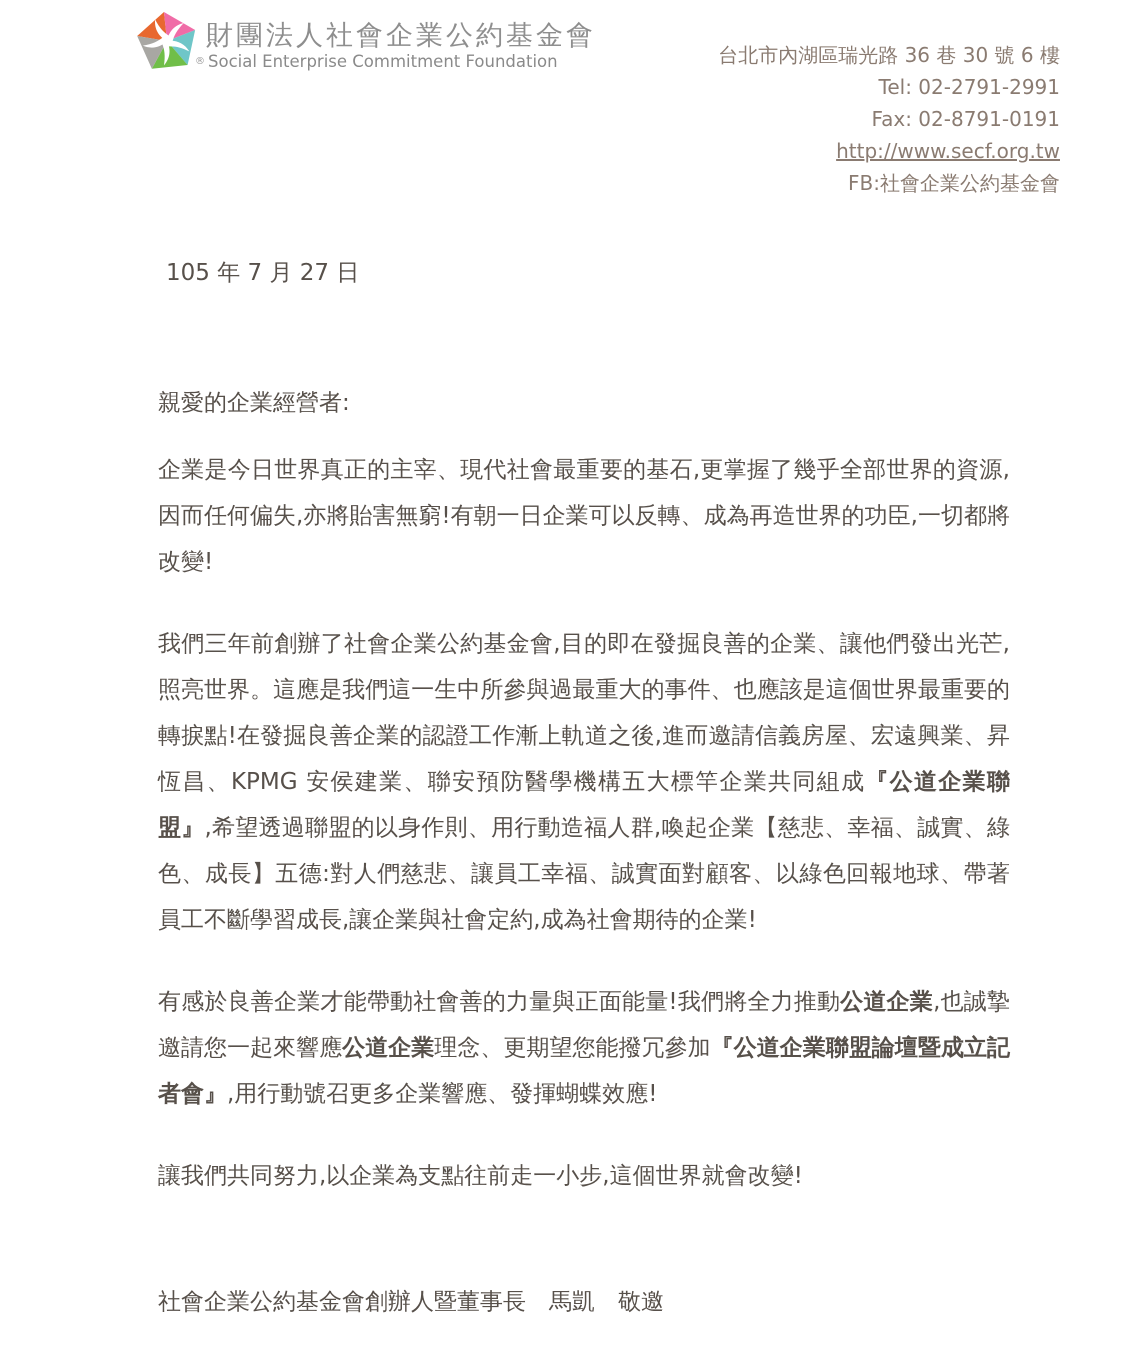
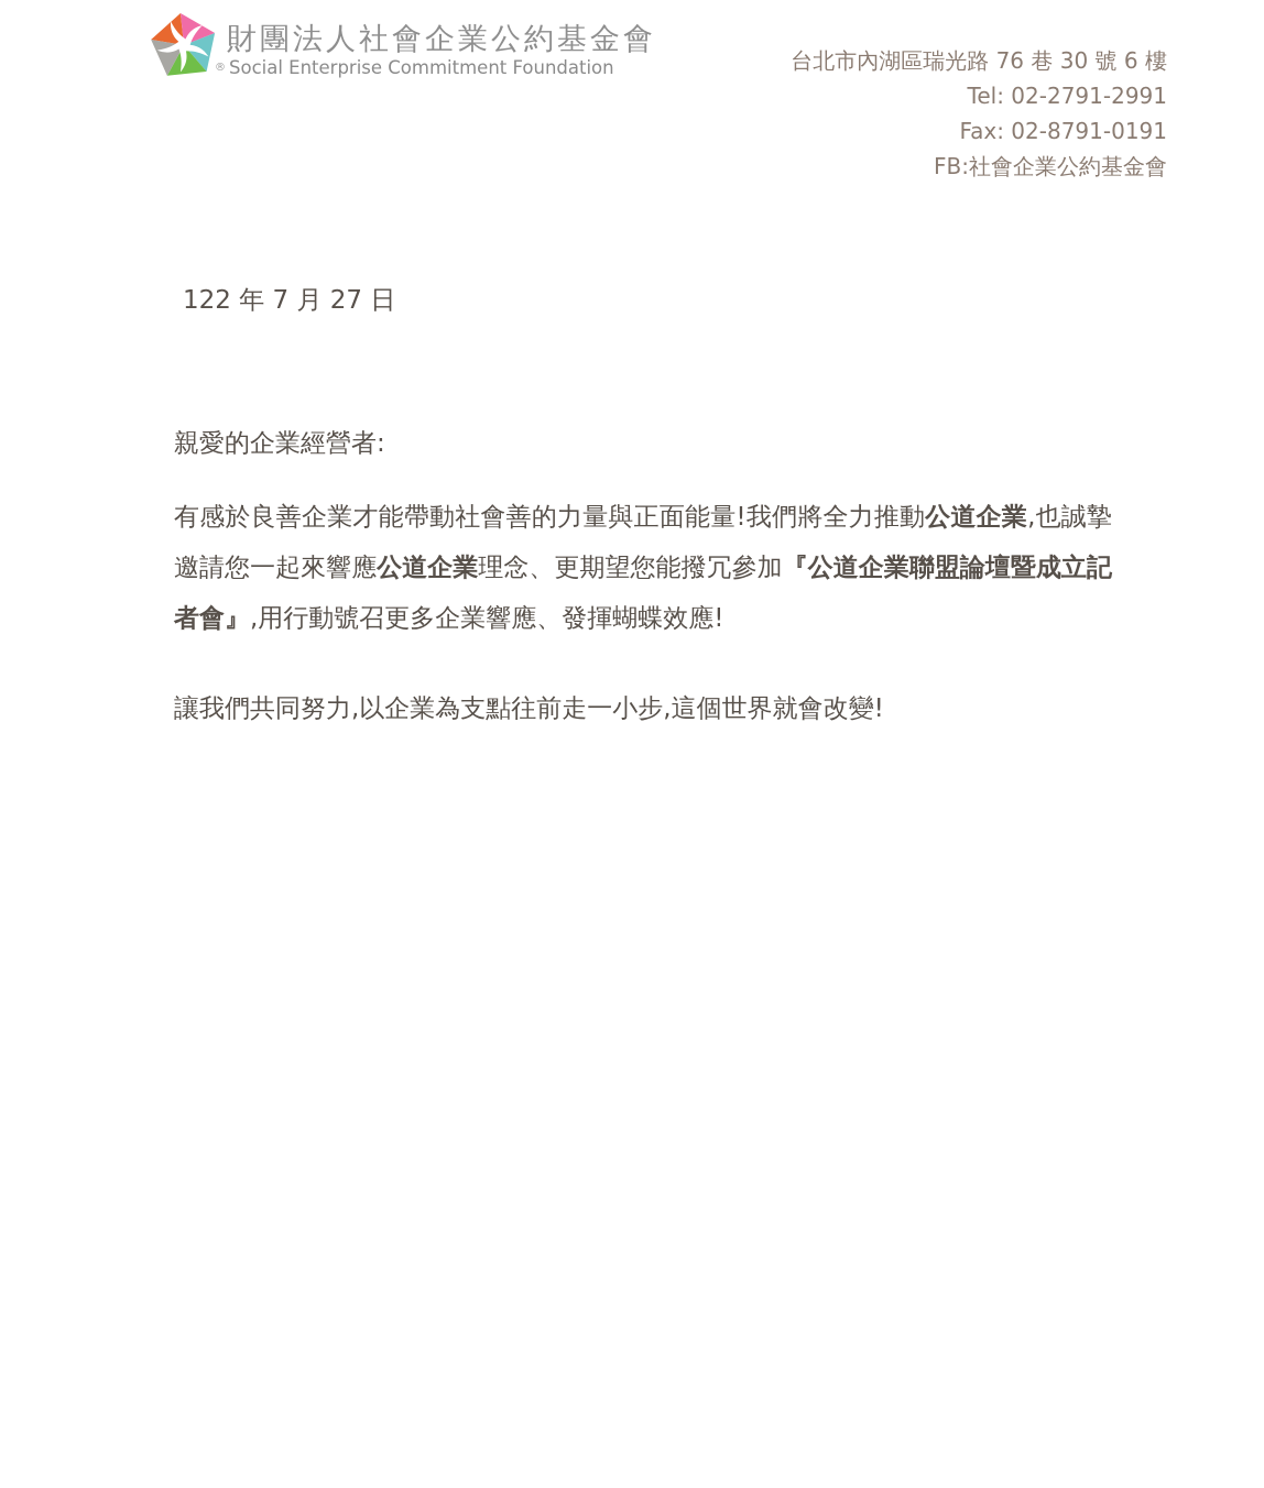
  財團法人社會企業公約基金會
  ® Social Enterprise Commitment Foundation
- 台北市內湖區瑞光路 36 巷 30 號 6 樓
+ 台北市內湖區瑞光路 76 巷 30 號 6 樓
  Tel: 02-2791-2991
  Fax: 02-8791-0191
- http://www.secf.org.tw
  FB:社會企業公約基金會
- 105 年 7 月 27 日
+ 122 年 7 月 27 日
  親愛的企業經營者:
- 企業是今日世界真正的主宰、現代社會最重要的基石,更掌握了幾乎全部世界的資源,因而任何偏失,亦將貽害無窮!有朝一日企業可以反轉、成為再造世界的功臣,一切都將改變!
- 我們三年前創辦了社會企業公約基金會,目的即在發掘良善的企業、讓他們發出光芒,照亮世界。這應是我們這一生中所參與過最重大的事件、也應該是這個世界最重要的轉捩點!在發掘良善企業的認證工作漸上軌道之後,進而邀請信義房屋、宏遠興業、昇恆昌、KPMG 安侯建業、聯安預防醫學機構五大標竿企業共同組成『公道企業聯盟』,希望透過聯盟的以身作則、用行動造福人群,喚起企業【慈悲、幸福、誠實、綠色、成長】五德:對人們慈悲、讓員工幸福、誠實面對顧客、以綠色回報地球、帶著員工不斷學習成長,讓企業與社會定約,成為社會期待的企業!
  有感於良善企業才能帶動社會善的力量與正面能量!我們將全力推動公道企業,也誠摯邀請您一起來響應公道企業理念、更期望您能撥冗參加『公道企業聯盟論壇暨成立記者會』,用行動號召更多企業響應、發揮蝴蝶效應!
  讓我們共同努力,以企業為支點往前走一小步,這個世界就會改變!
- 社會企業公約基金會創辦人暨董事長 馬凱 敬邀
